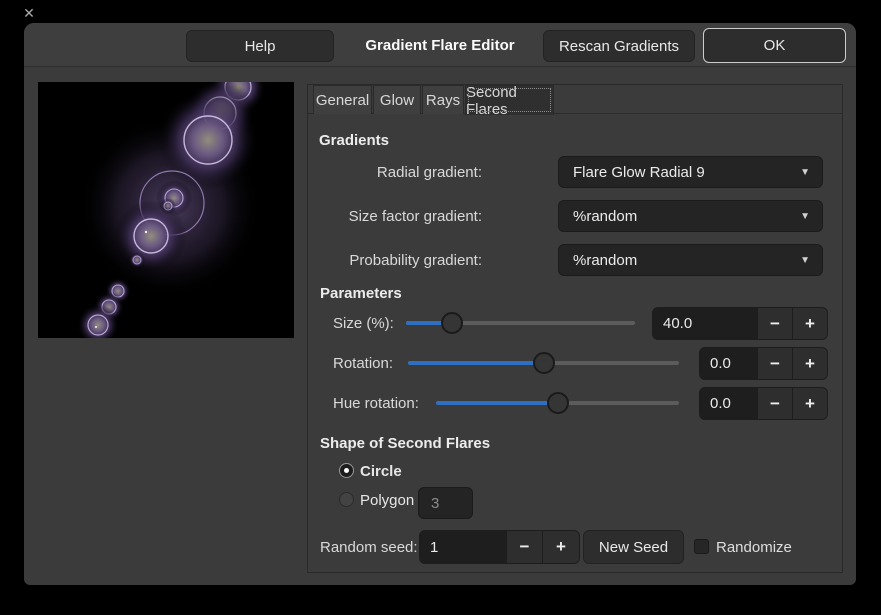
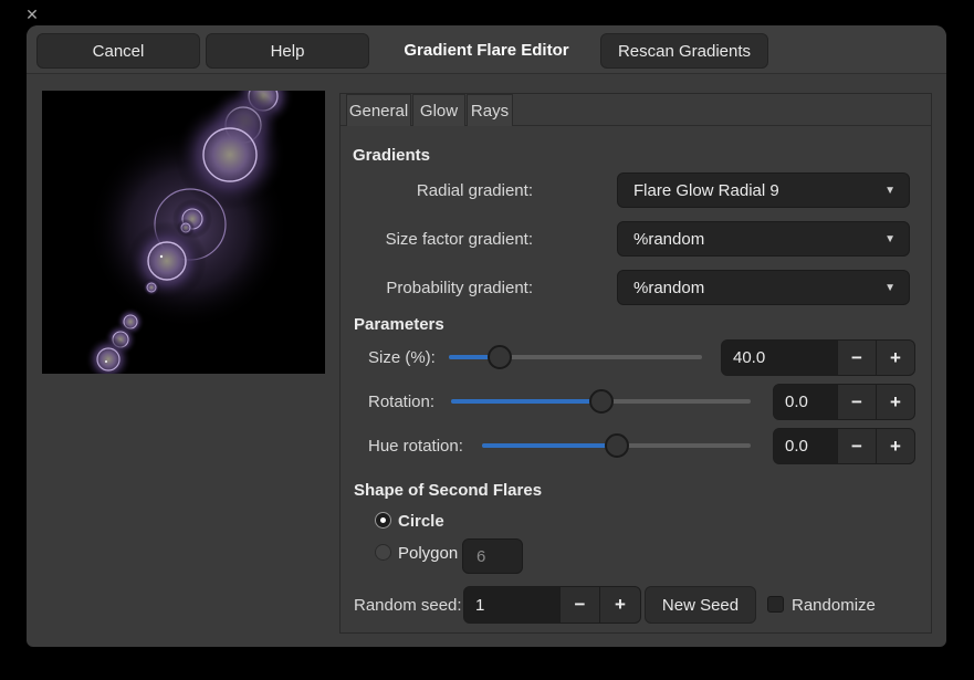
  ✕
+ Cancel
  Help
  Gradient Flare Editor
  Rescan Gradients
- OK
  General
  Glow
  Rays
- Second Flares
  Gradients
  Radial gradient:
  Flare Glow Radial 9
  ▼
  Size factor gradient:
  %random
  ▼
  Probability gradient:
  %random
  ▼
  Parameters
  Size (%):
  40.0
  −
  +
  Rotation:
  0.0
  −
  +
  Hue rotation:
  0.0
  −
  +
  Shape of Second Flares
  Circle
  Polygon
- 3
+ 6
  Random seed:
  1
  −
  +
  New Seed
  Randomize
